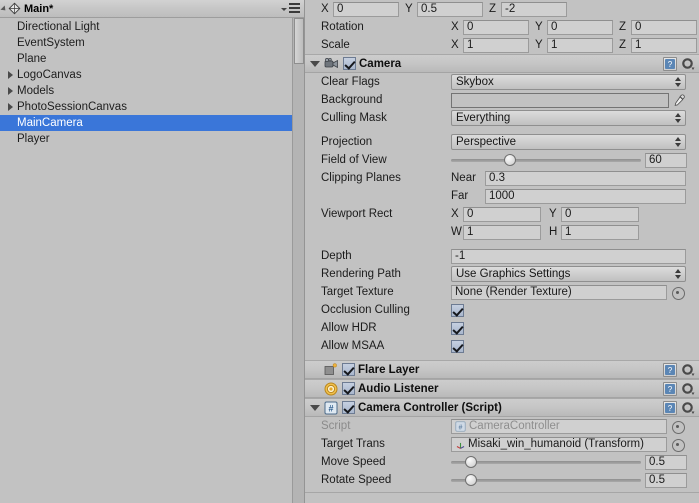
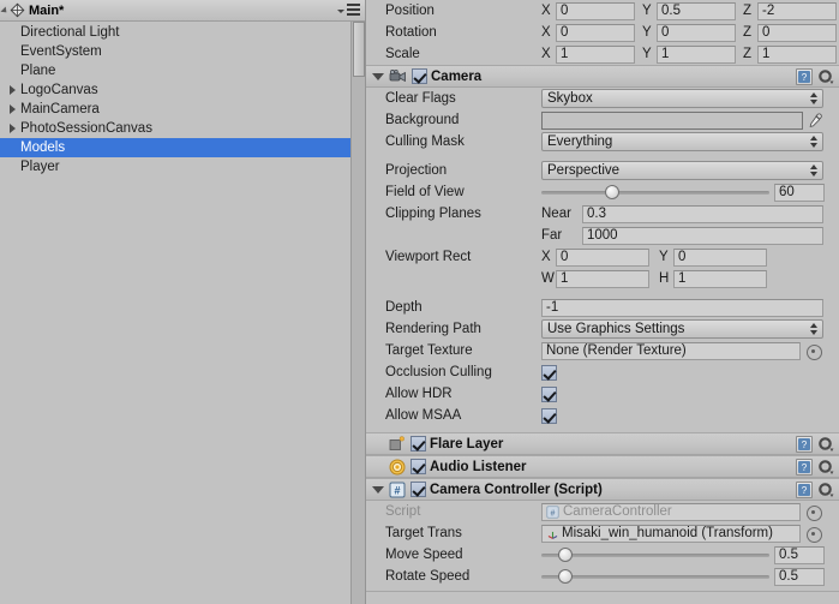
  Main*
  Directional Light
  EventSystem
  Plane
  LogoCanvas
- Models
+ MainCamera
  PhotoSessionCanvas
- MainCamera
+ Models
  Player
+ Position
  X
  0
  Y
  0.5
  Z
  -2
  Rotation
  X
  0
  Y
  0
  Z
  0
  Scale
  X
  1
  Y
  1
  Z
  1
  Camera
  ?
  Clear Flags
  Skybox
  Background
  Culling Mask
  Everything
  Projection
  Perspective
  Field of View
  60
  Clipping Planes
  Near
  0.3
  Far
  1000
  Viewport Rect
  X
  0
  Y
  0
  W
  1
  H
  1
  Depth
  -1
  Rendering Path
  Use Graphics Settings
  Target Texture
  None (Render Texture)
  Occlusion Culling
  Allow HDR
  Allow MSAA
  Flare Layer
  ?
  Audio Listener
  ?
  #
  Camera Controller (Script)
  ?
  Script
  CameraController
  Target Trans
  Misaki_win_humanoid (Transform)
  Move Speed
  0.5
  Rotate Speed
  0.5
